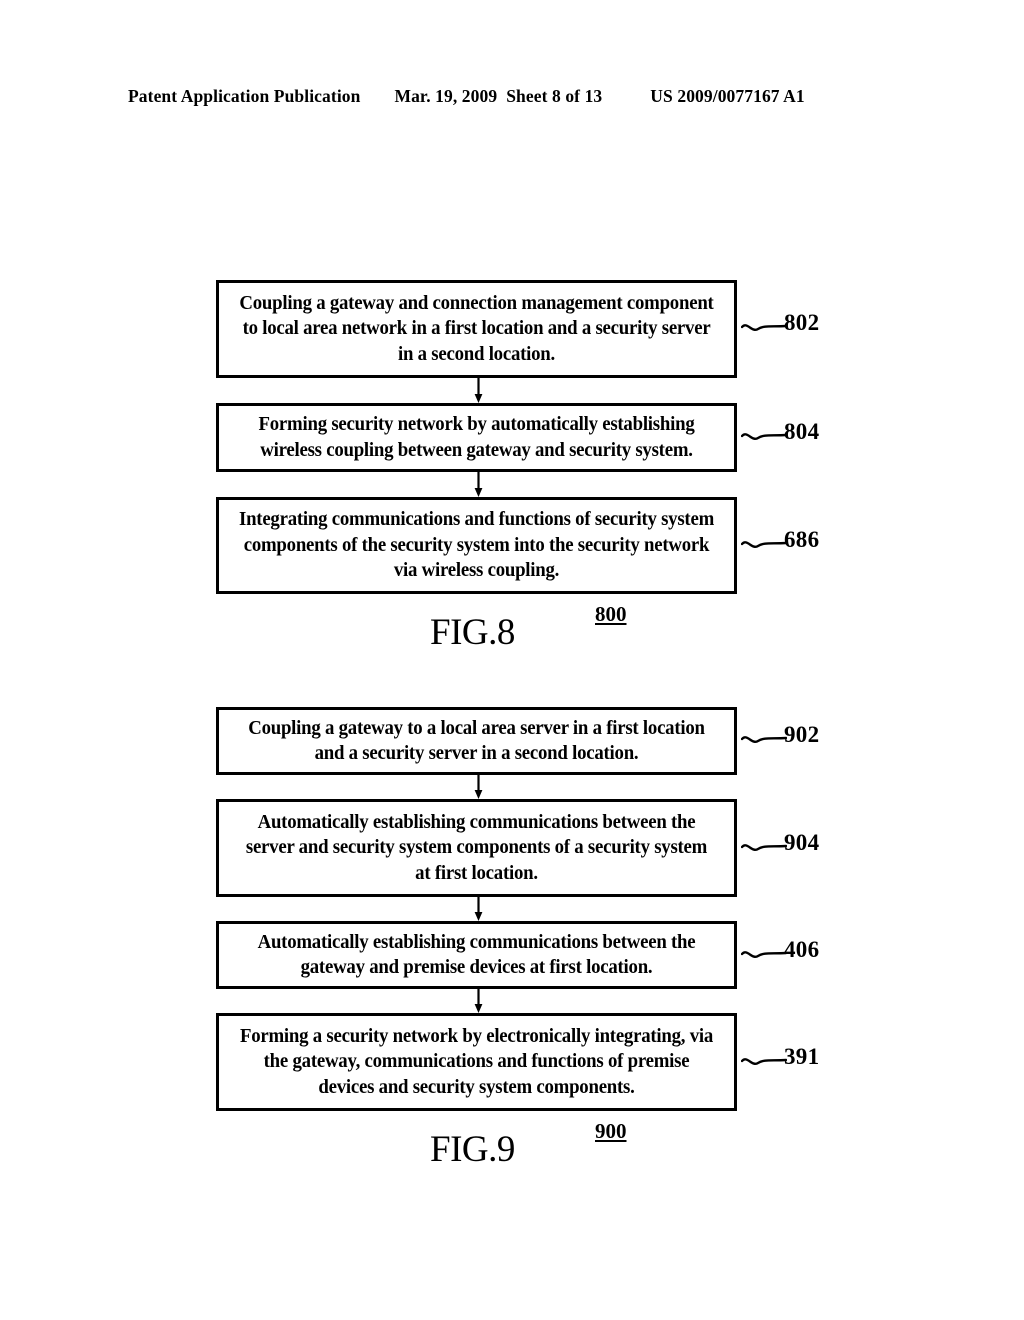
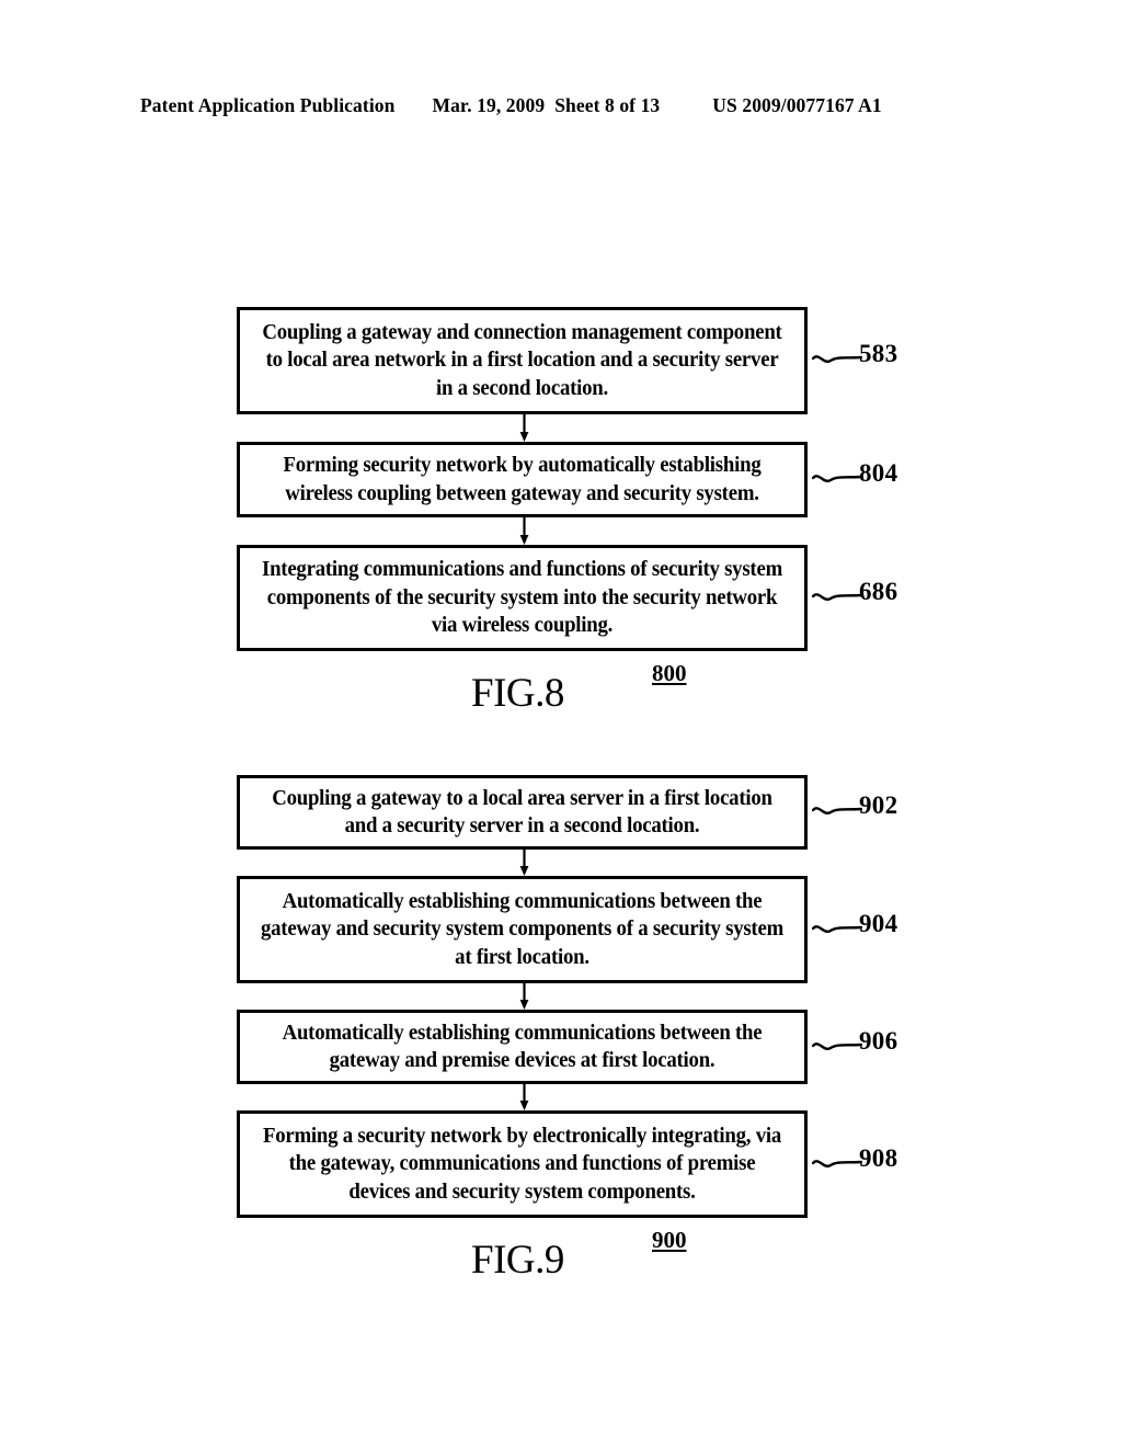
  Patent Application Publication
  Mar. 19, 2009 Sheet 8 of 13
  US 2009/0077167 A1
  Coupling a gateway and connection management component to local area network in a first location and a security server in a second location.
- 802
+ 583
  Forming security network by automatically establishing wireless coupling between gateway and security system.
  804
  Integrating communications and functions of security system components of the security system into the security network via wireless coupling.
  686
  FIG.8
  800
  Coupling a gateway to a local area server in a first location and a security server in a second location.
  902
- Automatically establishing communications between the server and security system components of a security system at first location.
+ Automatically establishing communications between the gateway and security system components of a security system at first location.
  904
  Automatically establishing communications between the gateway and premise devices at first location.
- 406
+ 906
  Forming a security network by electronically integrating, via the gateway, communications and functions of premise devices and security system components.
- 391
+ 908
  FIG.9
  900
